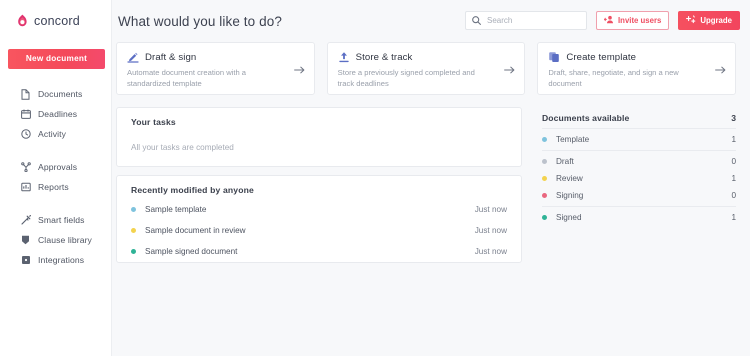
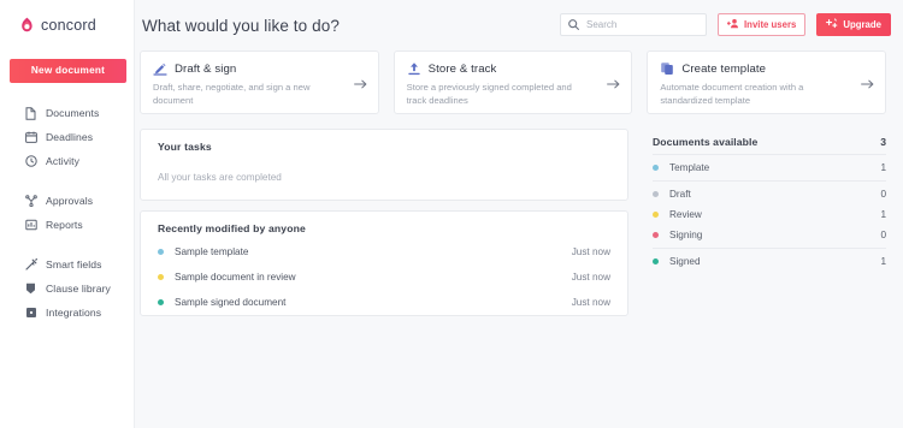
  concord
  New document
  Documents
  Deadlines
  Activity
  Approvals
  Reports
  Smart fields
  Clause library
  Integrations
  What would you like to do?
  Search
  Invite users
  Upgrade
  Draft & sign
- Automate document creation with a standardized template
+ Draft, share, negotiate, and sign a new document
  Store & track
  Store a previously signed completed and track deadlines
  Create template
- Draft, share, negotiate, and sign a new document
+ Automate document creation with a standardized template
  Your tasks
  All your tasks are completed
  Recently modified by anyone
  Sample template
  Just now
  Sample document in review
  Just now
  Sample signed document
  Just now
  Documents available
  3
  Template
  1
  Draft
  0
  Review
  1
  Signing
  0
  Signed
  1
